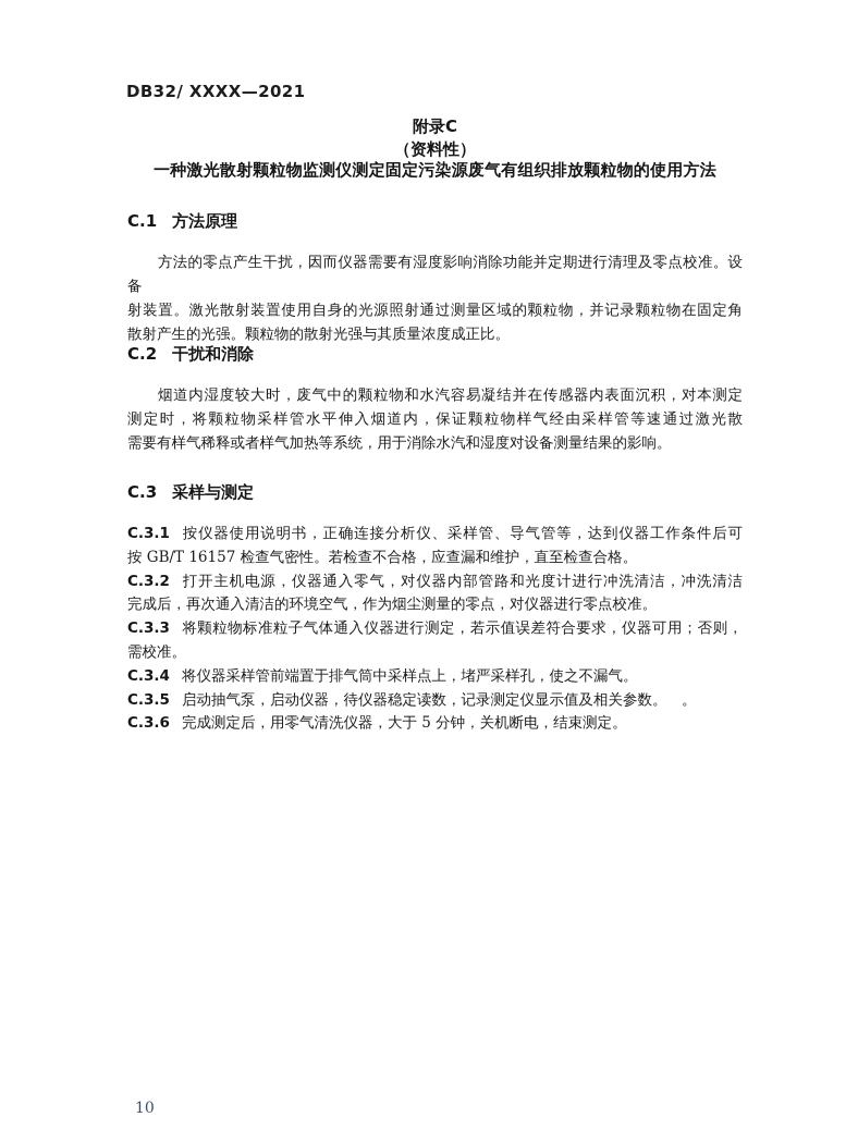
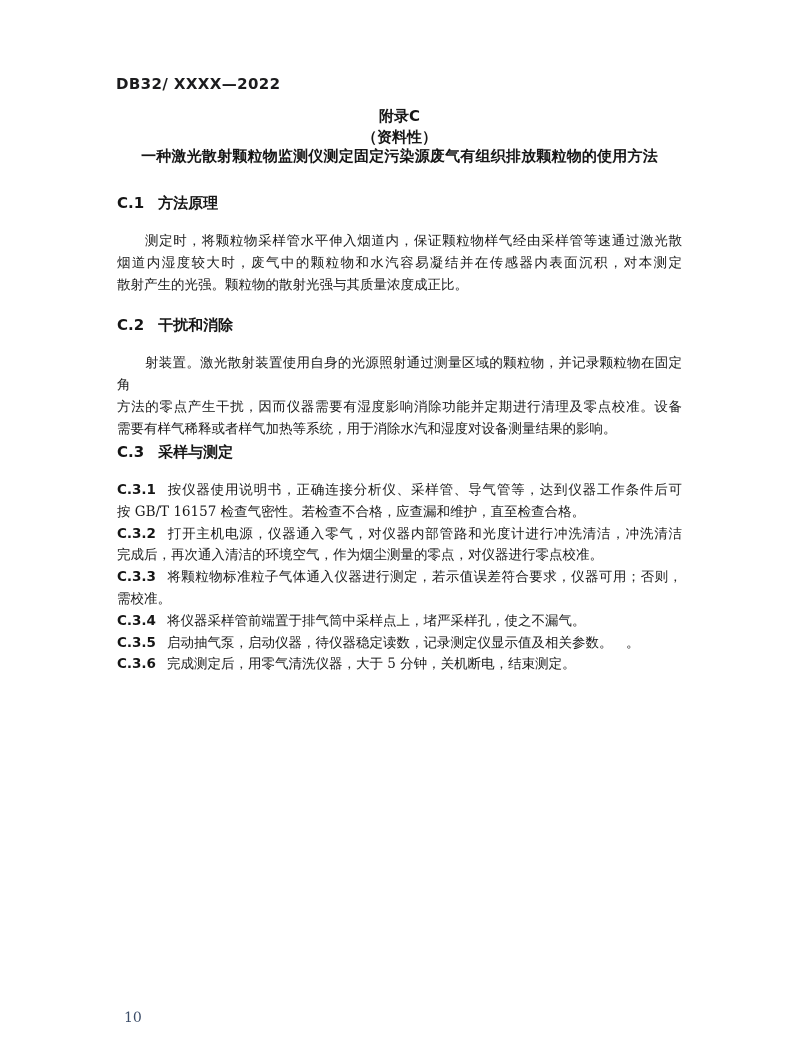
- DB32/ XXXX—2021
+ DB32/ XXXX—2022
  附录C
  （资料性）
  一种激光散射颗粒物监测仪测定固定污染源废气有组织排放颗粒物的使用方法
  C.1 方法原理
- 方法的零点产生干扰，因而仪器需要有湿度影响消除功能并定期进行清理及零点校准。设备
+ 测定时，将颗粒物采样管水平伸入烟道内，保证颗粒物样气经由采样管等速通过激光散
- 射装置。激光散射装置使用自身的光源照射通过测量区域的颗粒物，并记录颗粒物在固定角
+ 烟道内湿度较大时，废气中的颗粒物和水汽容易凝结并在传感器内表面沉积，对本测定
  散射产生的光强。颗粒物的散射光强与其质量浓度成正比。
  C.2 干扰和消除
- 烟道内湿度较大时，废气中的颗粒物和水汽容易凝结并在传感器内表面沉积，对本测定
+ 射装置。激光散射装置使用自身的光源照射通过测量区域的颗粒物，并记录颗粒物在固定角
- 测定时，将颗粒物采样管水平伸入烟道内，保证颗粒物样气经由采样管等速通过激光散
+ 方法的零点产生干扰，因而仪器需要有湿度影响消除功能并定期进行清理及零点校准。设备
  需要有样气稀释或者样气加热等系统，用于消除水汽和湿度对设备测量结果的影响。
  C.3 采样与测定
  C.3.1 按仪器使用说明书，正确连接分析仪、采样管、导气管等，达到仪器工作条件后可
  按 GB/T 16157 检查气密性。若检查不合格，应查漏和维护，直至检查合格。
  C.3.2 打开主机电源，仪器通入零气，对仪器内部管路和光度计进行冲洗清洁，冲洗清洁
  完成后，再次通入清洁的环境空气，作为烟尘测量的零点，对仪器进行零点校准。
  C.3.3 将颗粒物标准粒子气体通入仪器进行测定，若示值误差符合要求，仪器可用；否则，
  需校准。
  C.3.4 将仪器采样管前端置于排气筒中采样点上，堵严采样孔，使之不漏气。
  C.3.5 启动抽气泵，启动仪器，待仪器稳定读数，记录测定仪显示值及相关参数。 。
  C.3.6 完成测定后，用零气清洗仪器，大于 5 分钟，关机断电，结束测定。
  10
